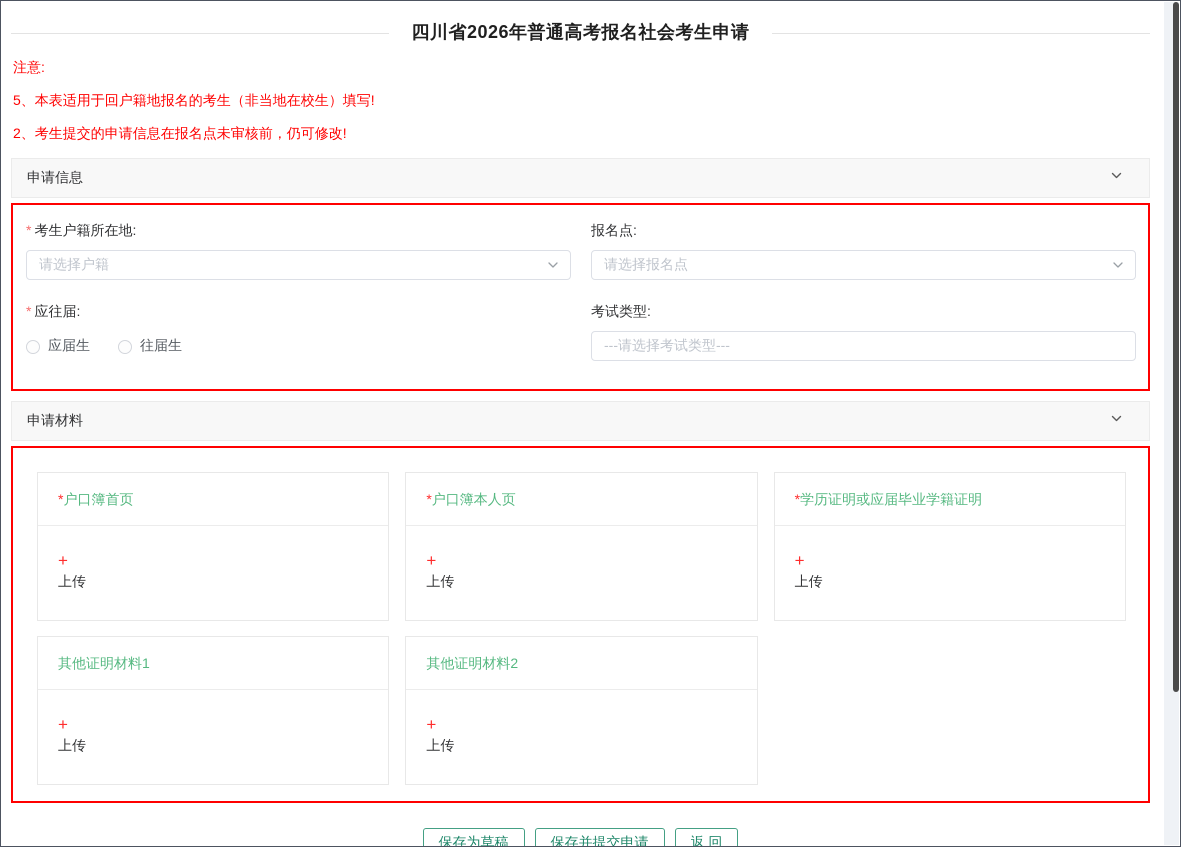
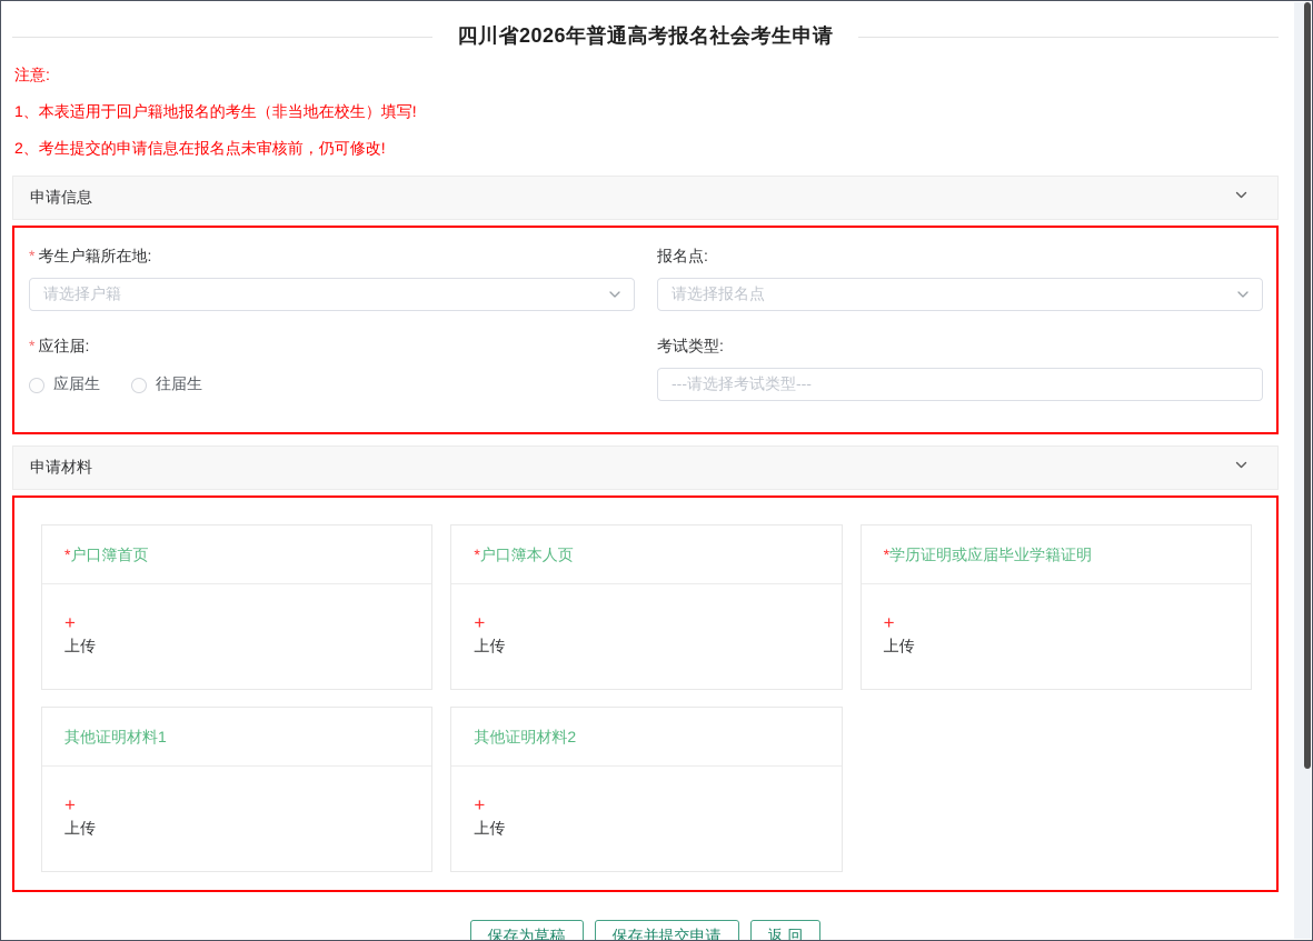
  四川省2026年普通高考报名社会考生申请
  注意:
- 5、本表适用于回户籍地报名的考生（非当地在校生）填写!
+ 1、本表适用于回户籍地报名的考生（非当地在校生）填写!
  2、考生提交的申请信息在报名点未审核前，仍可修改!
  申请信息
  * 考生户籍所在地:
  请选择户籍
  报名点:
  请选择报名点
  * 应往届:
  应届生
  往届生
  考试类型:
  ---请选择考试类型---
  申请材料
  *户口簿首页
  +
  上传
  *户口簿本人页
  +
  上传
  *学历证明或应届毕业学籍证明
  +
  上传
  其他证明材料1
  +
  上传
  其他证明材料2
  +
  上传
  保存为草稿
  保存并提交申请
  返 回
